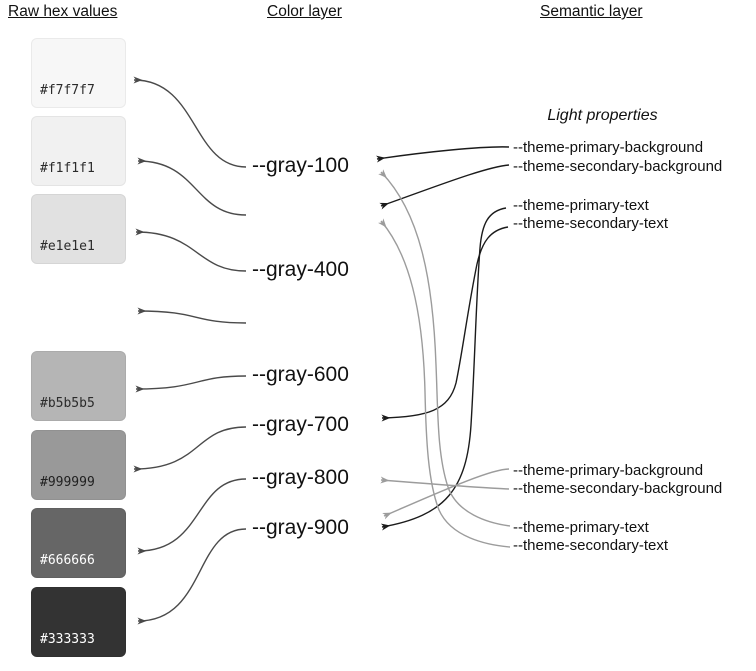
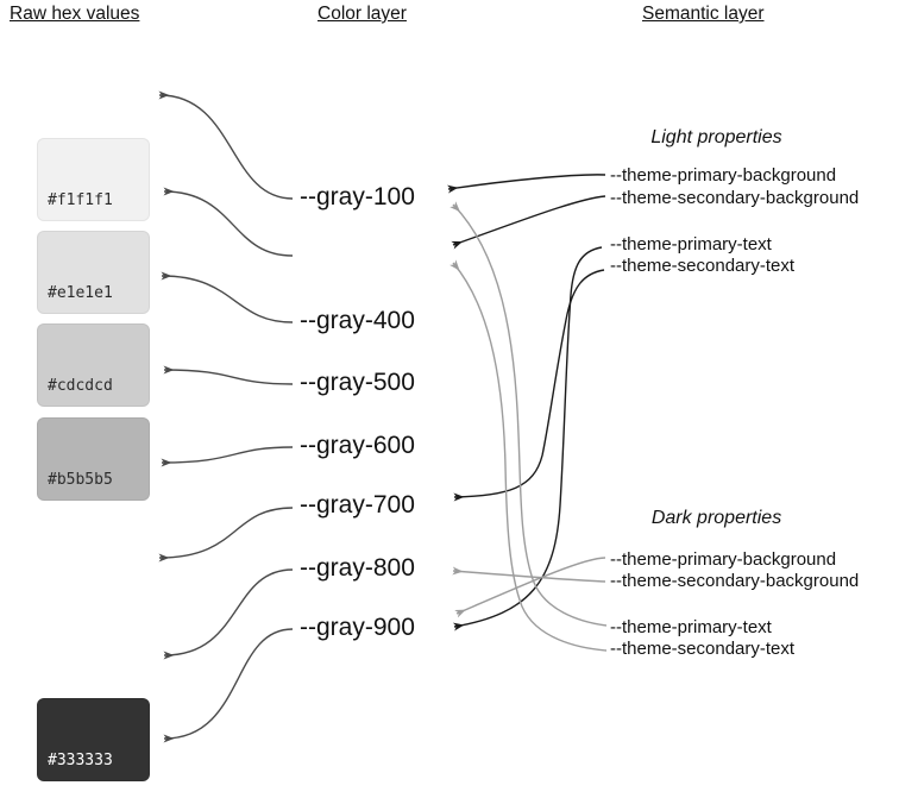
  Raw hex values
  Color layer
  Semantic layer
- #f7f7f7
  #f1f1f1
  #e1e1e1
+ #cdcdcd
  #b5b5b5
- #999999
- #666666
  #333333
  --gray-100
  --gray-400
+ --gray-500
  --gray-600
  --gray-700
  --gray-800
  --gray-900
  Light properties
  --theme-primary-background
  --theme-secondary-background
  --theme-primary-text
  --theme-secondary-text
+ Dark properties
  --theme-primary-background
  --theme-secondary-background
  --theme-primary-text
  --theme-secondary-text
